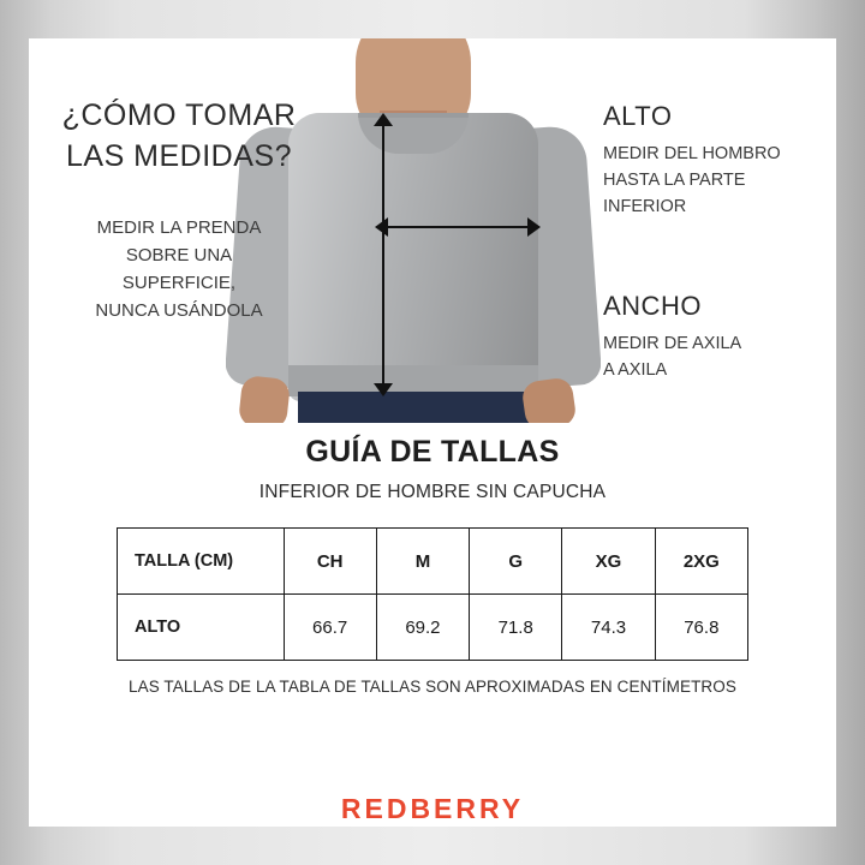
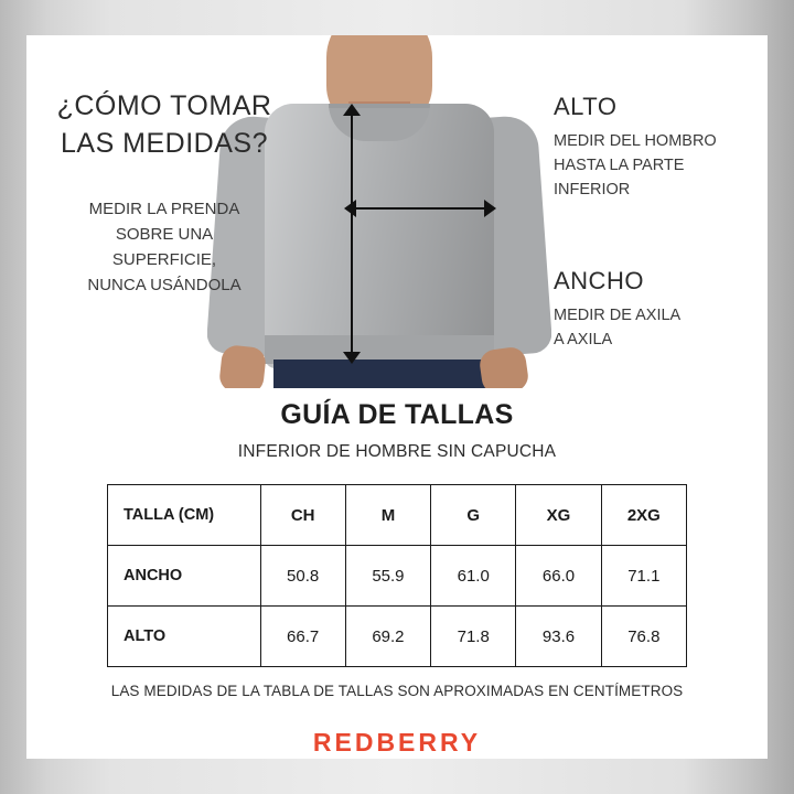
  ¿CÓMO TOMAR
  LAS MEDIDAS?
  MEDIR LA PRENDA
  SOBRE UNA
  SUPERFICIE,
  NUNCA USÁNDOLA
  ALTO
  MEDIR DEL HOMBRO
  HASTA LA PARTE
  INFERIOR
  ANCHO
  MEDIR DE AXILA
  A AXILA
  GUÍA DE TALLAS
  INFERIOR DE HOMBRE SIN CAPUCHA
  TALLA (CM)	CH	M	G	XG	2XG
+ ANCHO	50.8	55.9	61.0	66.0	71.1
- ALTO	66.7	69.2	71.8	74.3	76.8
+ ALTO	66.7	69.2	71.8	93.6	76.8
- LAS TALLAS DE LA TABLA DE TALLAS SON APROXIMADAS EN CENTÍMETROS
+ LAS MEDIDAS DE LA TABLA DE TALLAS SON APROXIMADAS EN CENTÍMETROS
  REDBERRY
